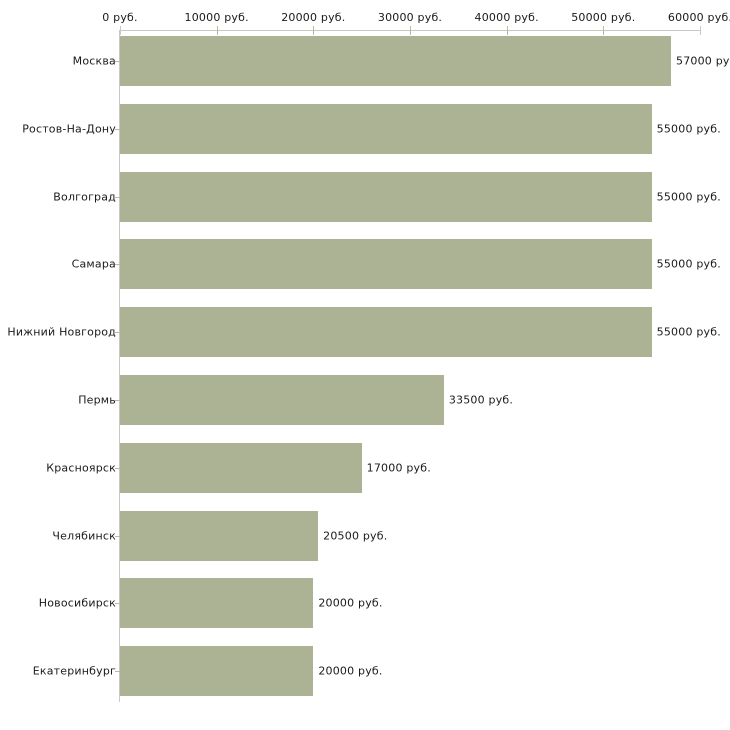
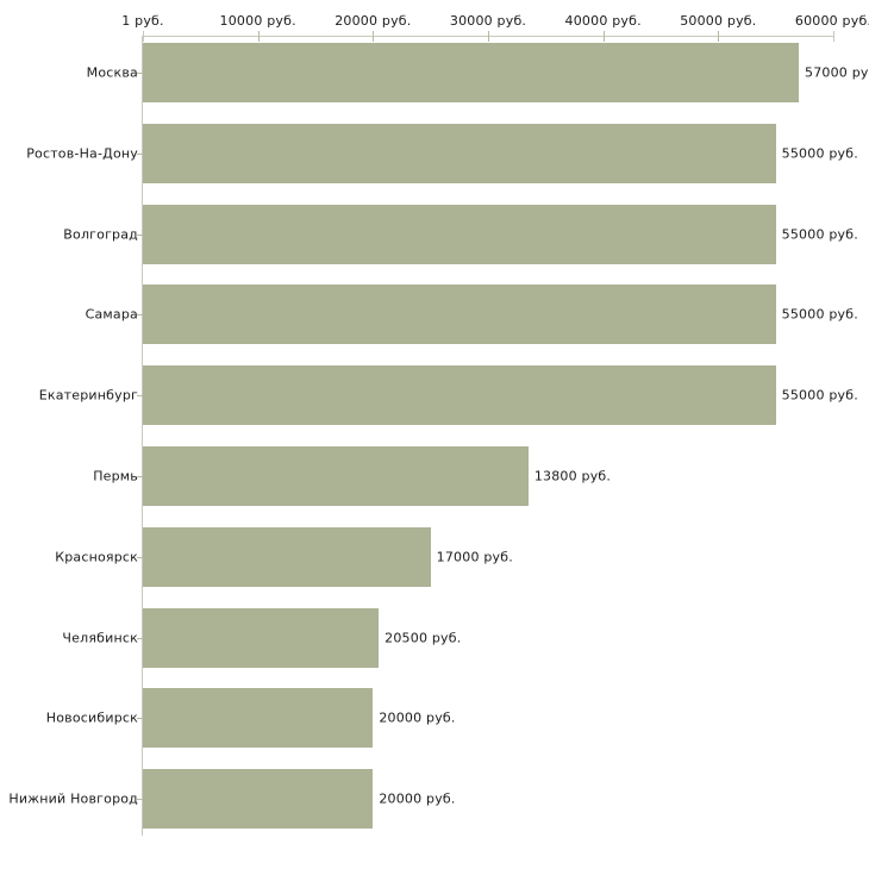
- 0 руб.
+ 1 руб.
  10000 руб.
  20000 руб.
  30000 руб.
  40000 руб.
  50000 руб.
  60000 руб
  Москва
  Ростов-На-Дону
  Волгоград
  Самара
- Нижний Новгород
+ Екатеринбург
  Пермь
  Красноярск
  Челябинск
  Новосибирск
- Екатеринбург
+ Нижний Новгород
  57000 ру
  55000 руб.
  55000 руб.
  55000 руб.
  55000 руб.
- 33500 руб.
+ 13800 руб.
  17000 руб.
  20500 руб.
  20000 руб.
  20000 руб.
